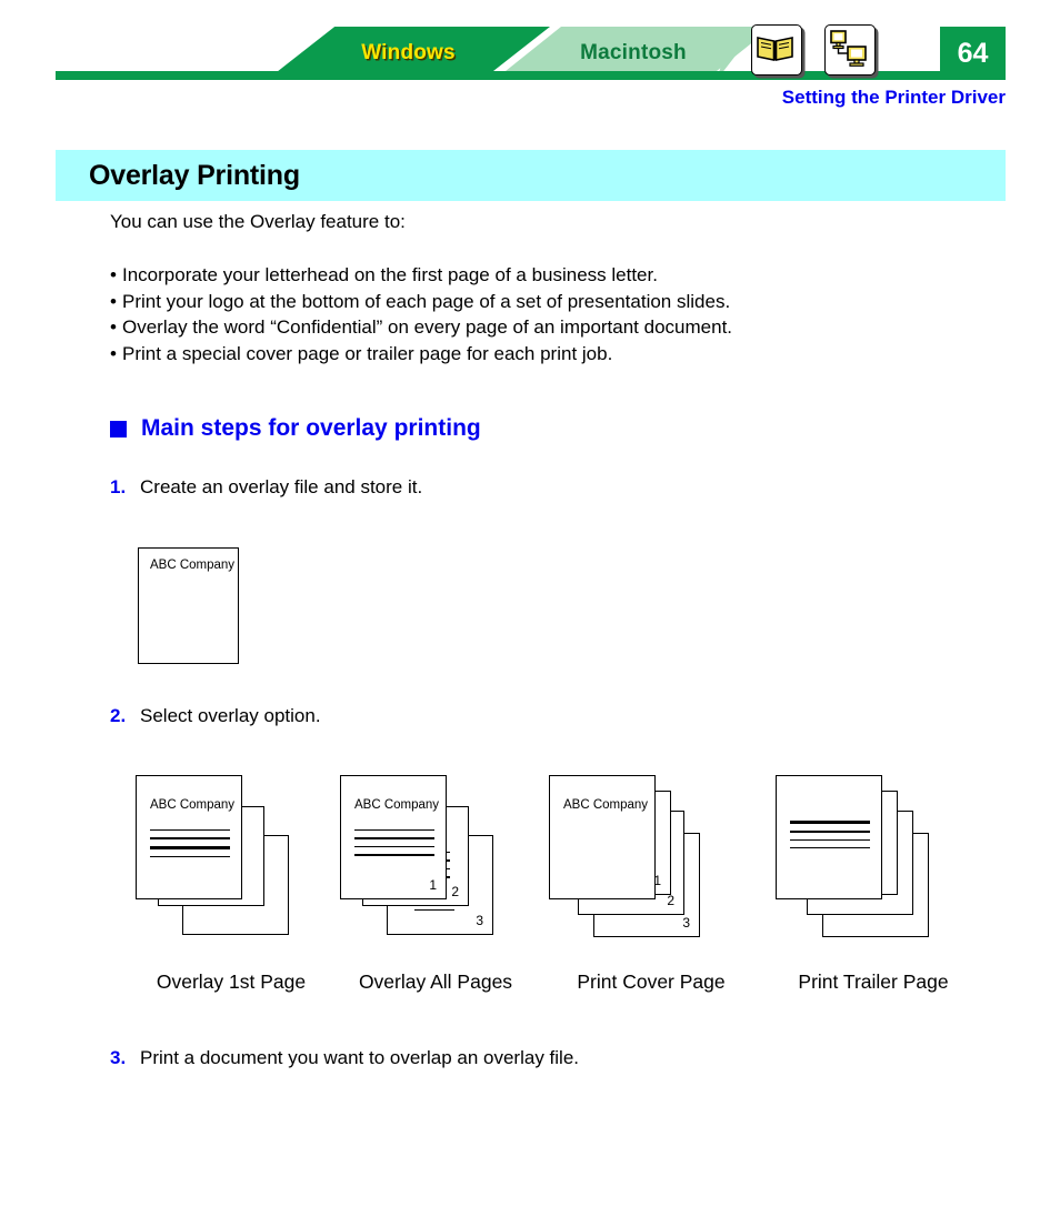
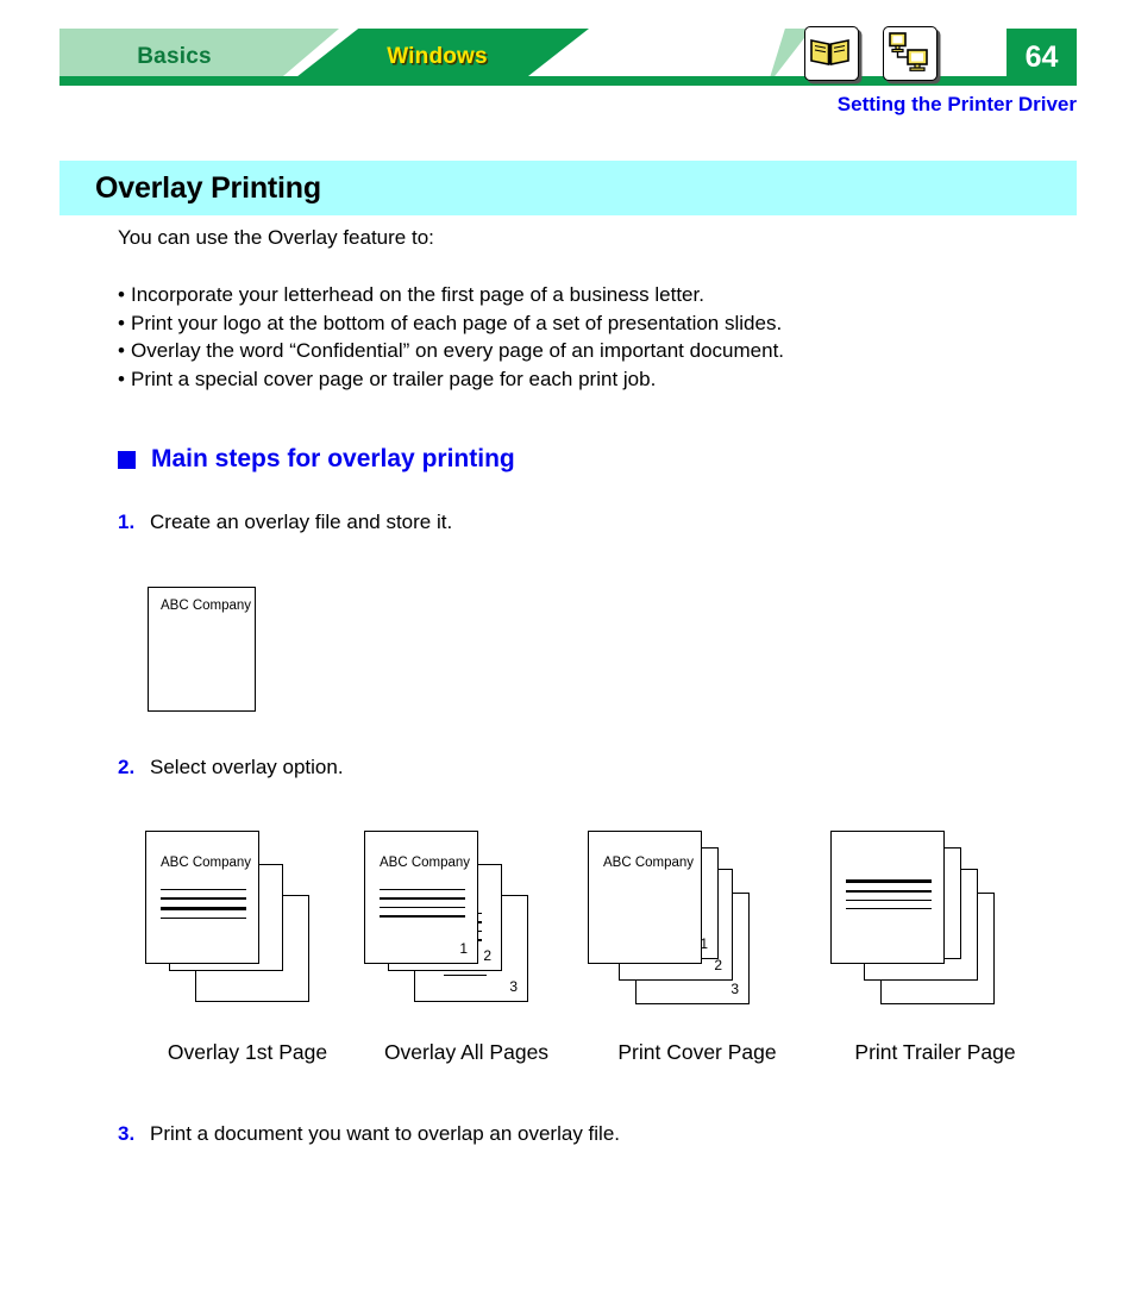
+ Basics
  Windows
- Macintosh
  64
  Setting the Printer Driver
  Overlay Printing
  You can use the Overlay feature to:
  •
  Incorporate your letterhead on the first page of a business letter.
  •
  Print your logo at the bottom of each page of a set of presentation slides.
  •
  Overlay the word “Confidential” on every page of an important document.
  •
  Print a special cover page or trailer page for each print job.
  Main steps for overlay printing
  1.
  Create an overlay file and store it.
  ABC Company
  2.
  Select overlay option.
  ABC Company
  Overlay 1st Page
  3
  2
  ABC Company
  1
  Overlay All Pages
  3
  2
  1
  ABC Company
  Print Cover Page
  Print Trailer Page
  3.
  Print a document you want to overlap an overlay file.
